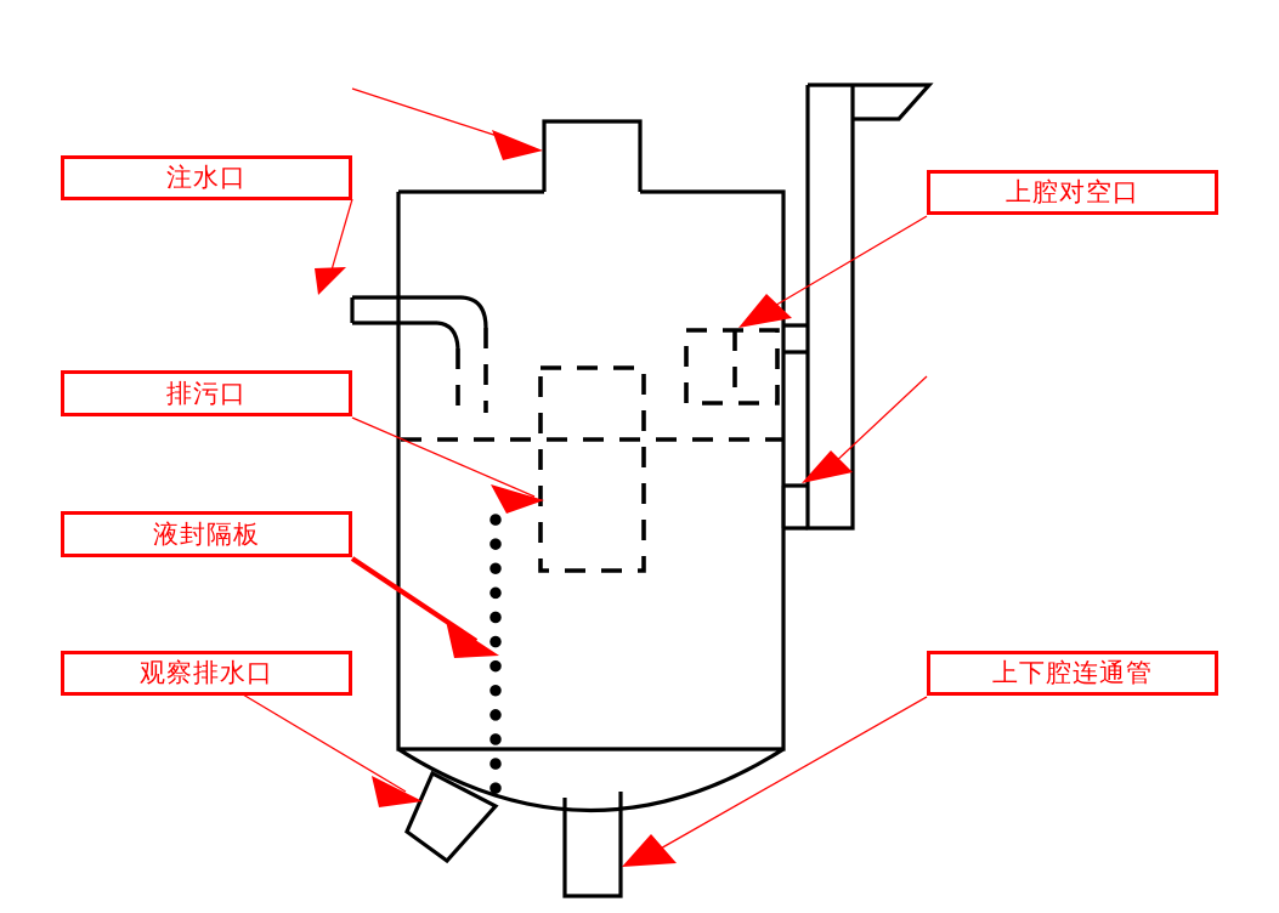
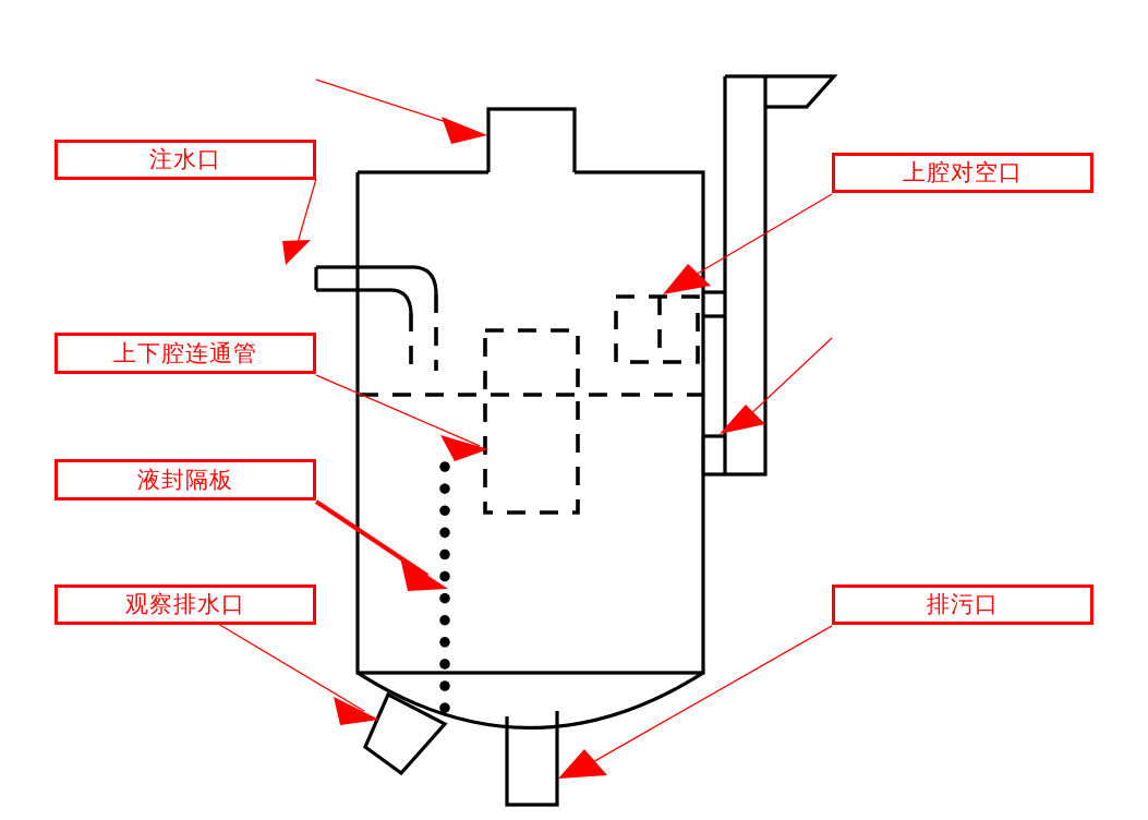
  注水口
- 排污口
+ 上下腔连通管
  液封隔板
  观察排水口
  上腔对空口
- 上下腔连通管
+ 排污口
